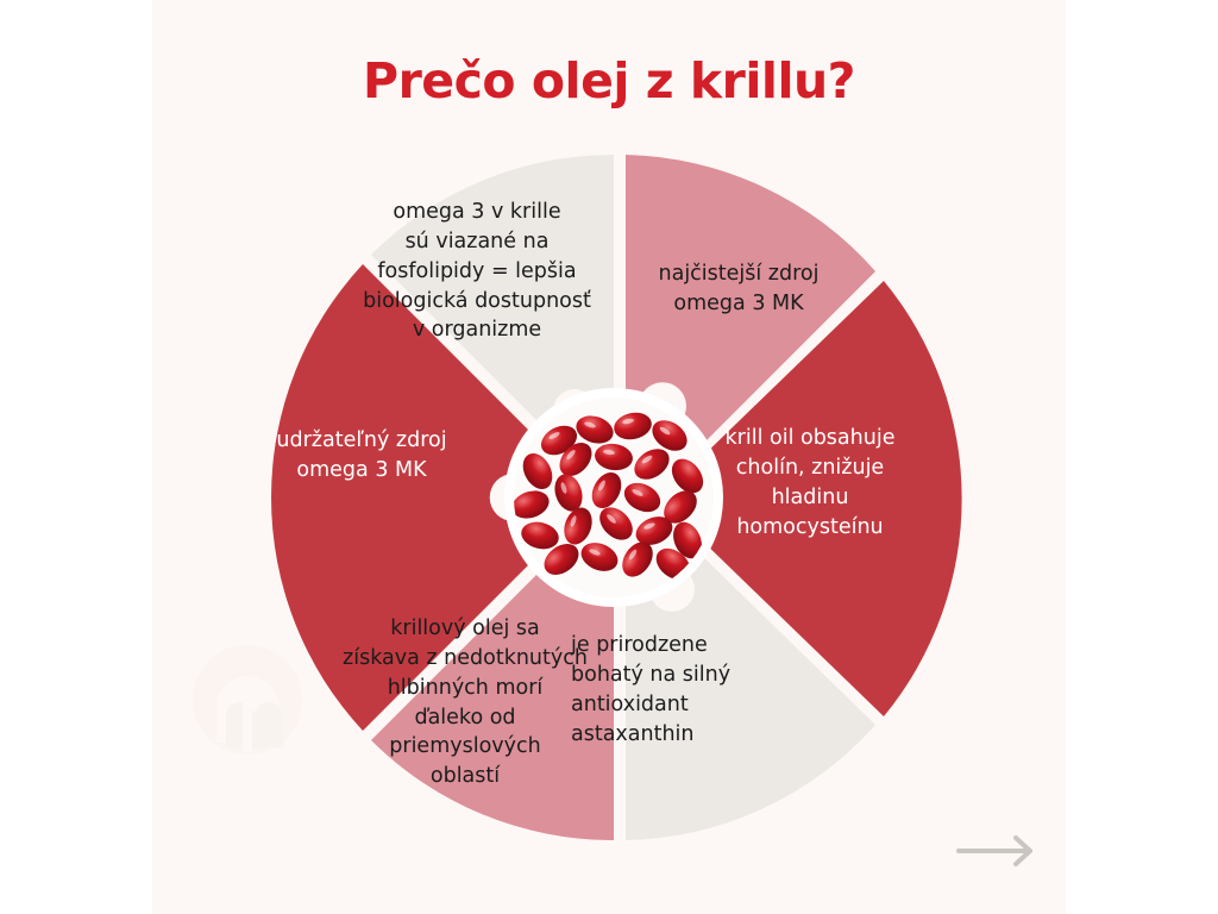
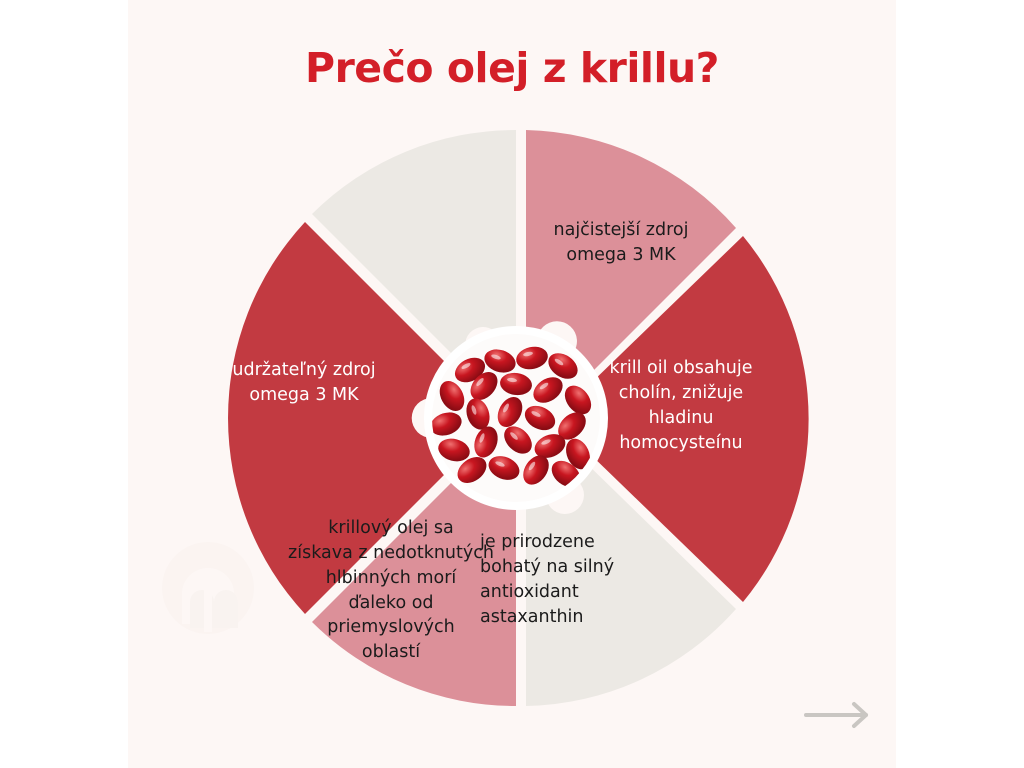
  Prečo olej z krillu?
- omega 3 v krille
- sú viazané na
- fosfolipidy = lepšia
- biologická dostupnosť
- v organizme
  najčistejší zdroj
  omega 3 MK
  krill oil obsahuje
  cholín, znižuje
  hladinu
  homocysteínu
  je prirodzene
  bohatý na silný
  antioxidant
  astaxanthin
  krillový olej sa
  získava z nedotknutých
  hlbinných morí
  ďaleko od
  priemyslových
  oblastí
  udržateľný zdroj
  omega 3 MK
